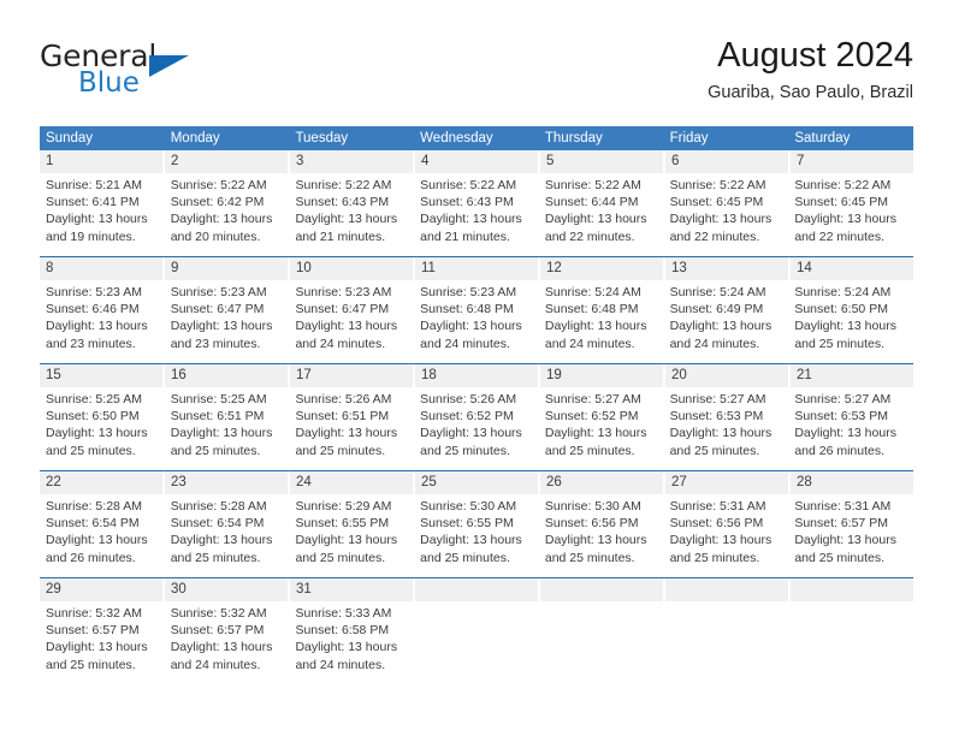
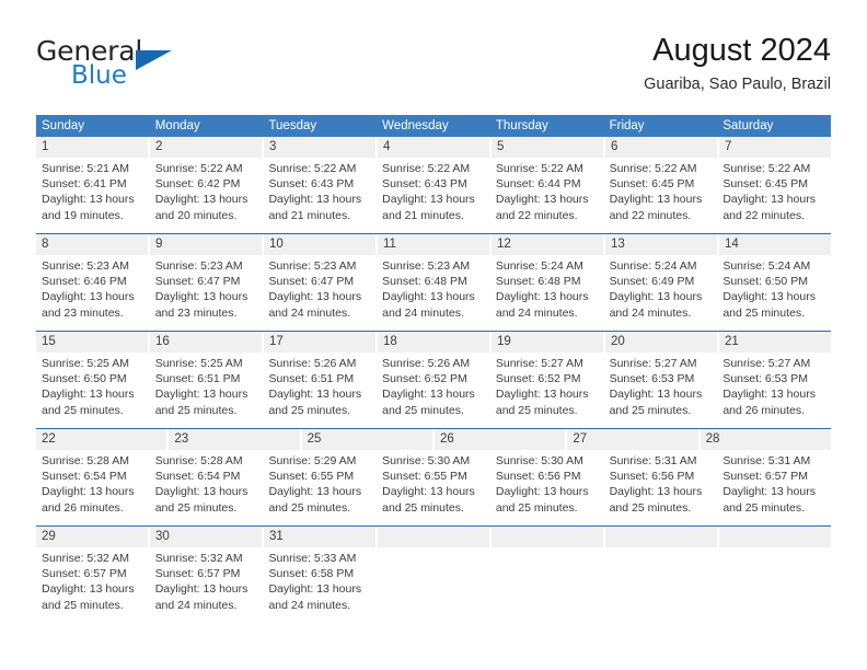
  General
  Blue
  August 2024
  Guariba, Sao Paulo, Brazil
  Sunday
  Monday
  Tuesday
  Wednesday
  Thursday
  Friday
  Saturday
  1
  2
  3
  4
  5
  6
  7
  Sunrise: 5:21 AM
  Sunset: 6:41 PM
  Daylight: 13 hours
  and 19 minutes.
  Sunrise: 5:22 AM
  Sunset: 6:42 PM
  Daylight: 13 hours
  and 20 minutes.
  Sunrise: 5:22 AM
  Sunset: 6:43 PM
  Daylight: 13 hours
  and 21 minutes.
  Sunrise: 5:22 AM
  Sunset: 6:43 PM
  Daylight: 13 hours
  and 21 minutes.
  Sunrise: 5:22 AM
  Sunset: 6:44 PM
  Daylight: 13 hours
  and 22 minutes.
  Sunrise: 5:22 AM
  Sunset: 6:45 PM
  Daylight: 13 hours
  and 22 minutes.
  Sunrise: 5:22 AM
  Sunset: 6:45 PM
  Daylight: 13 hours
  and 22 minutes.
  8
  9
  10
  11
  12
  13
  14
  Sunrise: 5:23 AM
  Sunset: 6:46 PM
  Daylight: 13 hours
  and 23 minutes.
  Sunrise: 5:23 AM
  Sunset: 6:47 PM
  Daylight: 13 hours
  and 23 minutes.
  Sunrise: 5:23 AM
  Sunset: 6:47 PM
  Daylight: 13 hours
  and 24 minutes.
  Sunrise: 5:23 AM
  Sunset: 6:48 PM
  Daylight: 13 hours
  and 24 minutes.
  Sunrise: 5:24 AM
  Sunset: 6:48 PM
  Daylight: 13 hours
  and 24 minutes.
  Sunrise: 5:24 AM
  Sunset: 6:49 PM
  Daylight: 13 hours
  and 24 minutes.
  Sunrise: 5:24 AM
  Sunset: 6:50 PM
  Daylight: 13 hours
  and 25 minutes.
  15
  16
  17
  18
  19
  20
  21
  Sunrise: 5:25 AM
  Sunset: 6:50 PM
  Daylight: 13 hours
  and 25 minutes.
  Sunrise: 5:25 AM
  Sunset: 6:51 PM
  Daylight: 13 hours
  and 25 minutes.
  Sunrise: 5:26 AM
  Sunset: 6:51 PM
  Daylight: 13 hours
  and 25 minutes.
  Sunrise: 5:26 AM
  Sunset: 6:52 PM
  Daylight: 13 hours
  and 25 minutes.
  Sunrise: 5:27 AM
  Sunset: 6:52 PM
  Daylight: 13 hours
  and 25 minutes.
  Sunrise: 5:27 AM
  Sunset: 6:53 PM
  Daylight: 13 hours
  and 25 minutes.
  Sunrise: 5:27 AM
  Sunset: 6:53 PM
  Daylight: 13 hours
  and 26 minutes.
  22
  23
- 24
  25
  26
  27
  28
  Sunrise: 5:28 AM
  Sunset: 6:54 PM
  Daylight: 13 hours
  and 26 minutes.
  Sunrise: 5:28 AM
  Sunset: 6:54 PM
  Daylight: 13 hours
  and 25 minutes.
  Sunrise: 5:29 AM
  Sunset: 6:55 PM
  Daylight: 13 hours
  and 25 minutes.
  Sunrise: 5:30 AM
  Sunset: 6:55 PM
  Daylight: 13 hours
  and 25 minutes.
  Sunrise: 5:30 AM
  Sunset: 6:56 PM
  Daylight: 13 hours
  and 25 minutes.
  Sunrise: 5:31 AM
  Sunset: 6:56 PM
  Daylight: 13 hours
  and 25 minutes.
  Sunrise: 5:31 AM
  Sunset: 6:57 PM
  Daylight: 13 hours
  and 25 minutes.
  29
  30
  31
  Sunrise: 5:32 AM
  Sunset: 6:57 PM
  Daylight: 13 hours
  and 25 minutes.
  Sunrise: 5:32 AM
  Sunset: 6:57 PM
  Daylight: 13 hours
  and 24 minutes.
  Sunrise: 5:33 AM
  Sunset: 6:58 PM
  Daylight: 13 hours
  and 24 minutes.
